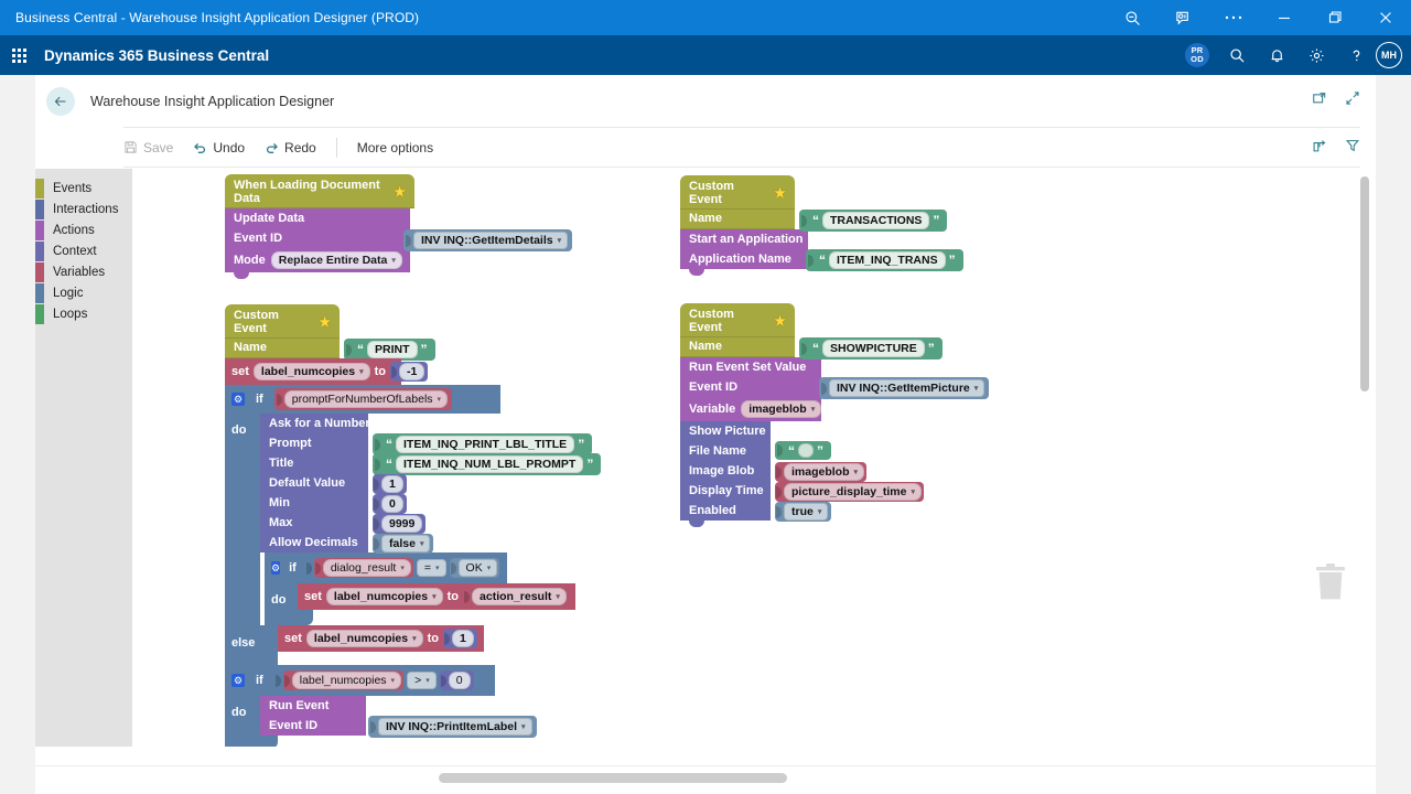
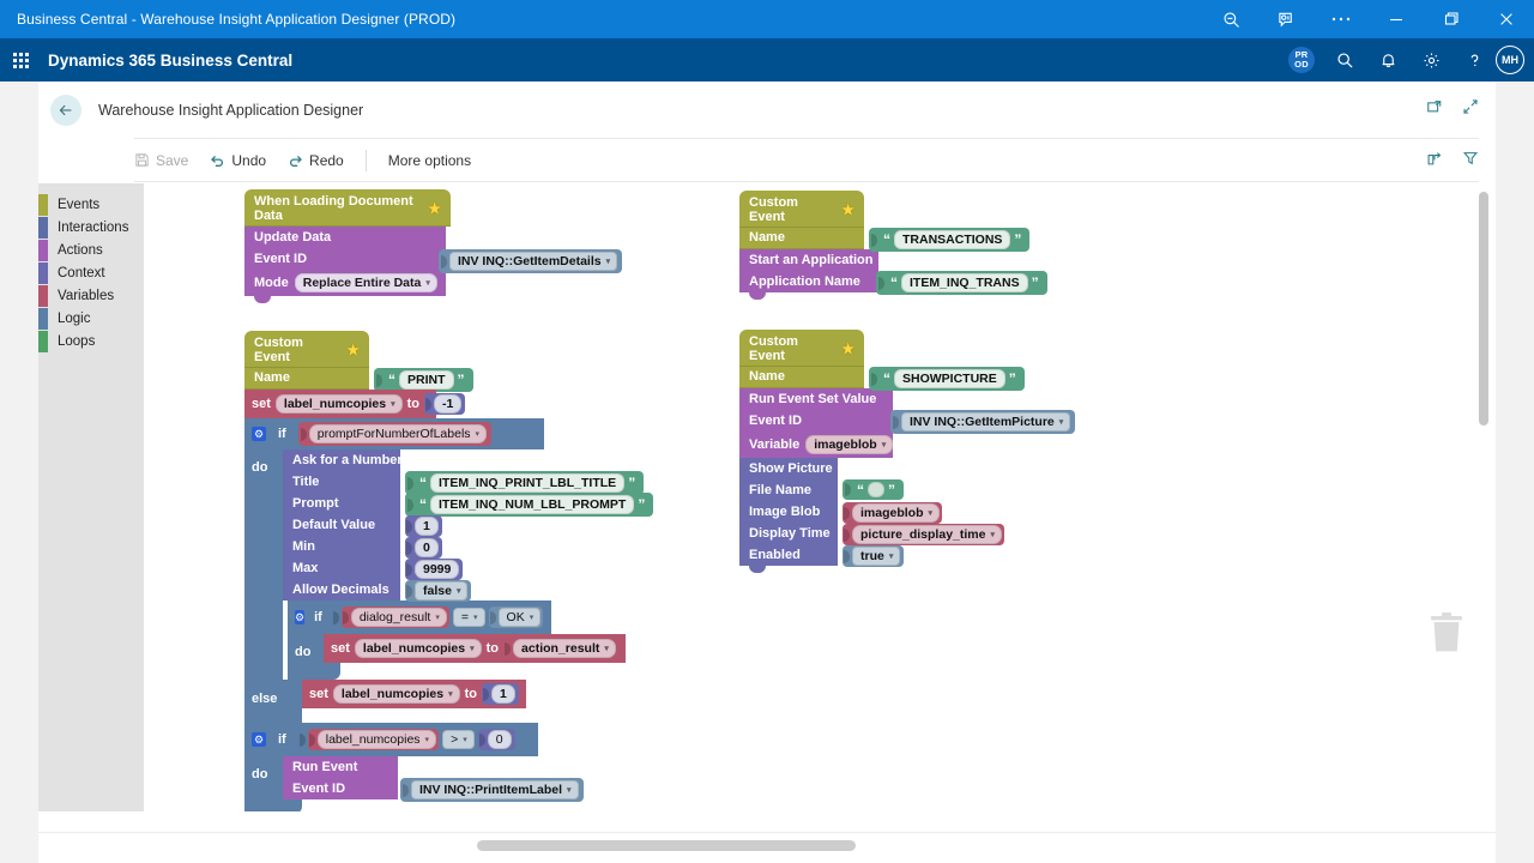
  Business Central - Warehouse Insight Application Designer (PROD)
  Dynamics 365 Business Central
  PR
  OD
  MH
  Warehouse Insight Application Designer
  Save
  Undo
  Redo
  More options
  Events
  Interactions
  Actions
  Context
  Variables
  Logic
  Loops
  When Loading Document Data
  ★
  Update Data
  Event ID
  INV INQ::GetItemDetails
  Mode
  Replace Entire Data
  Custom Event
  ★
  Name
  “
  TRANSACTIONS
  ”
  Start an Application
  Application Name
  “
  ITEM_INQ_TRANS
  ”
  Custom Event
  ★
  Name
  “
  PRINT
  ”
  set
  label_numcopies
  to
  -1
  ⚙
  if
  promptForNumberOfLabels
  do
  Ask for a Number
- Prompt
+ Title
  “
  ITEM_INQ_PRINT_LBL_TITLE
  ”
- Title
+ Prompt
  “
  ITEM_INQ_NUM_LBL_PROMPT
  ”
  Default Value
  1
  Min
  0
  Max
  9999
  Allow Decimals
  false
  ⚙
  if
  dialog_result
  =
  OK
  do
  set
  label_numcopies
  to
  action_result
  else
  set
  label_numcopies
  to
  1
  ⚙
  if
  label_numcopies
  >
  0
  do
  Run Event
  Event ID
  INV INQ::PrintItemLabel
  Custom Event
  ★
  Name
  “
  SHOWPICTURE
  ”
  Run Event Set Value
  Event ID
  INV INQ::GetItemPicture
  Variable
  imageblob
  Show Picture
  File Name
  “
  ”
  Image Blob
  imageblob
  Display Time
  picture_display_time
  Enabled
  true
